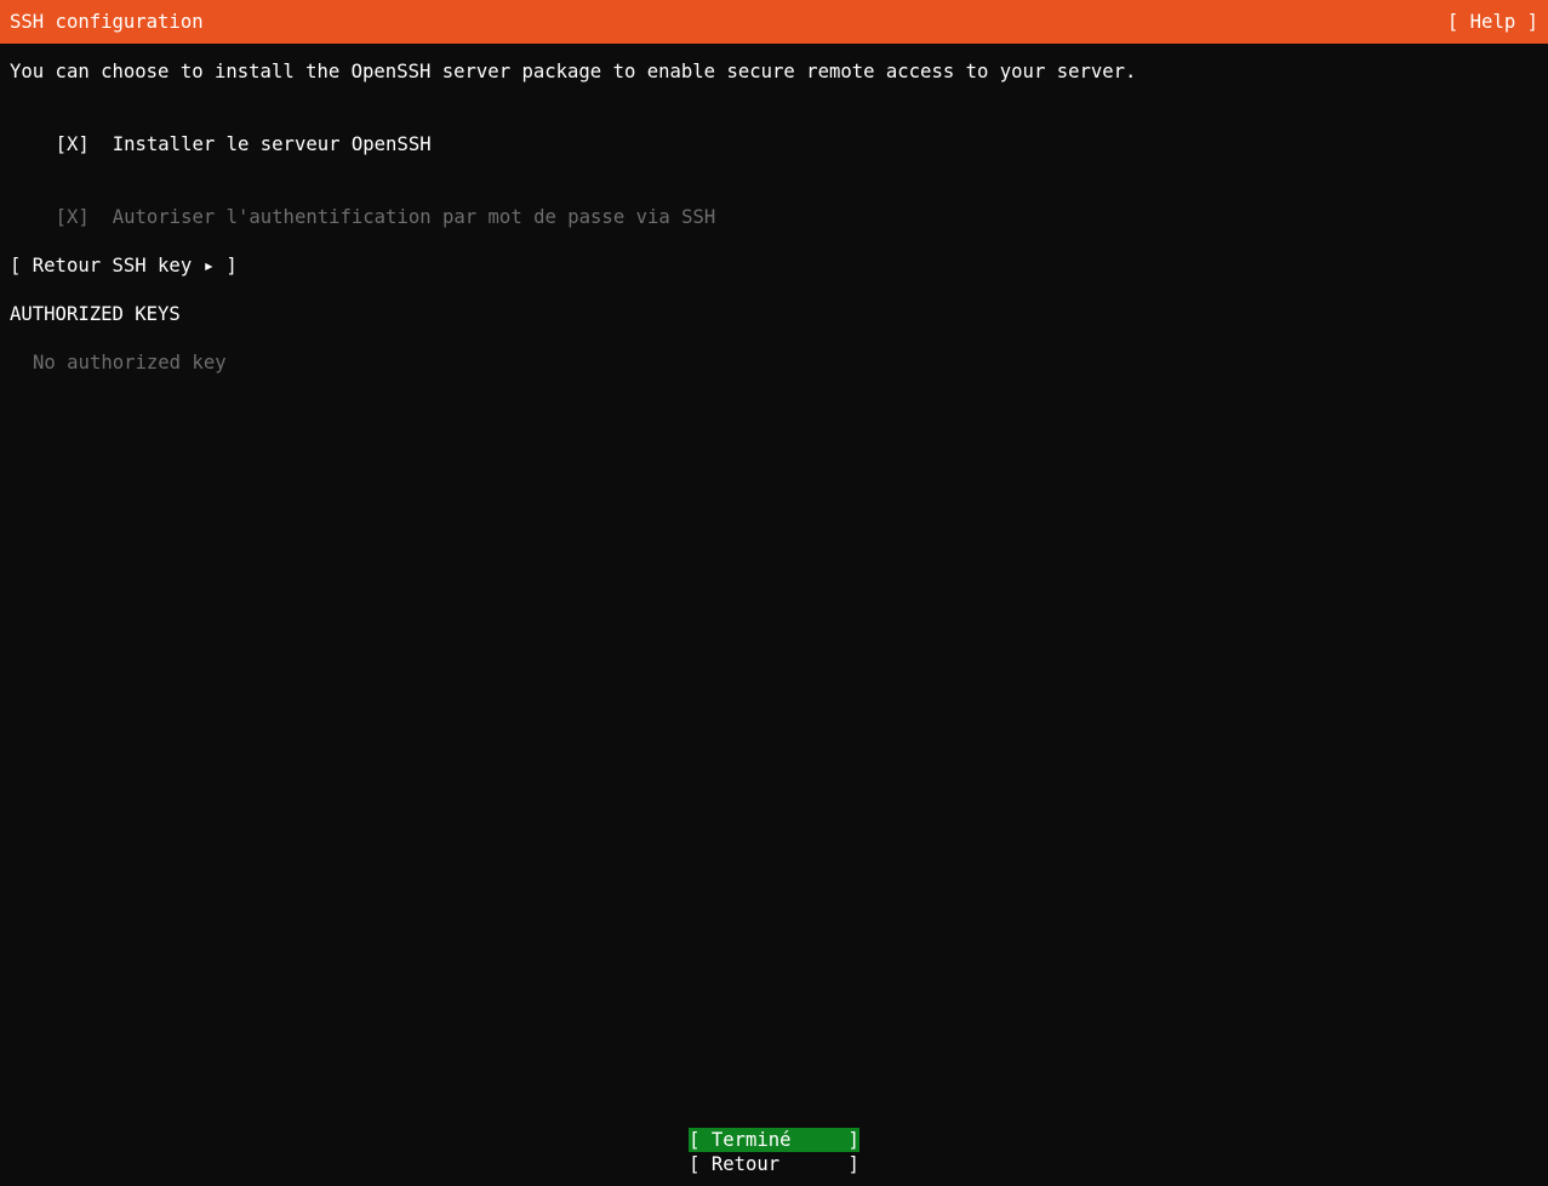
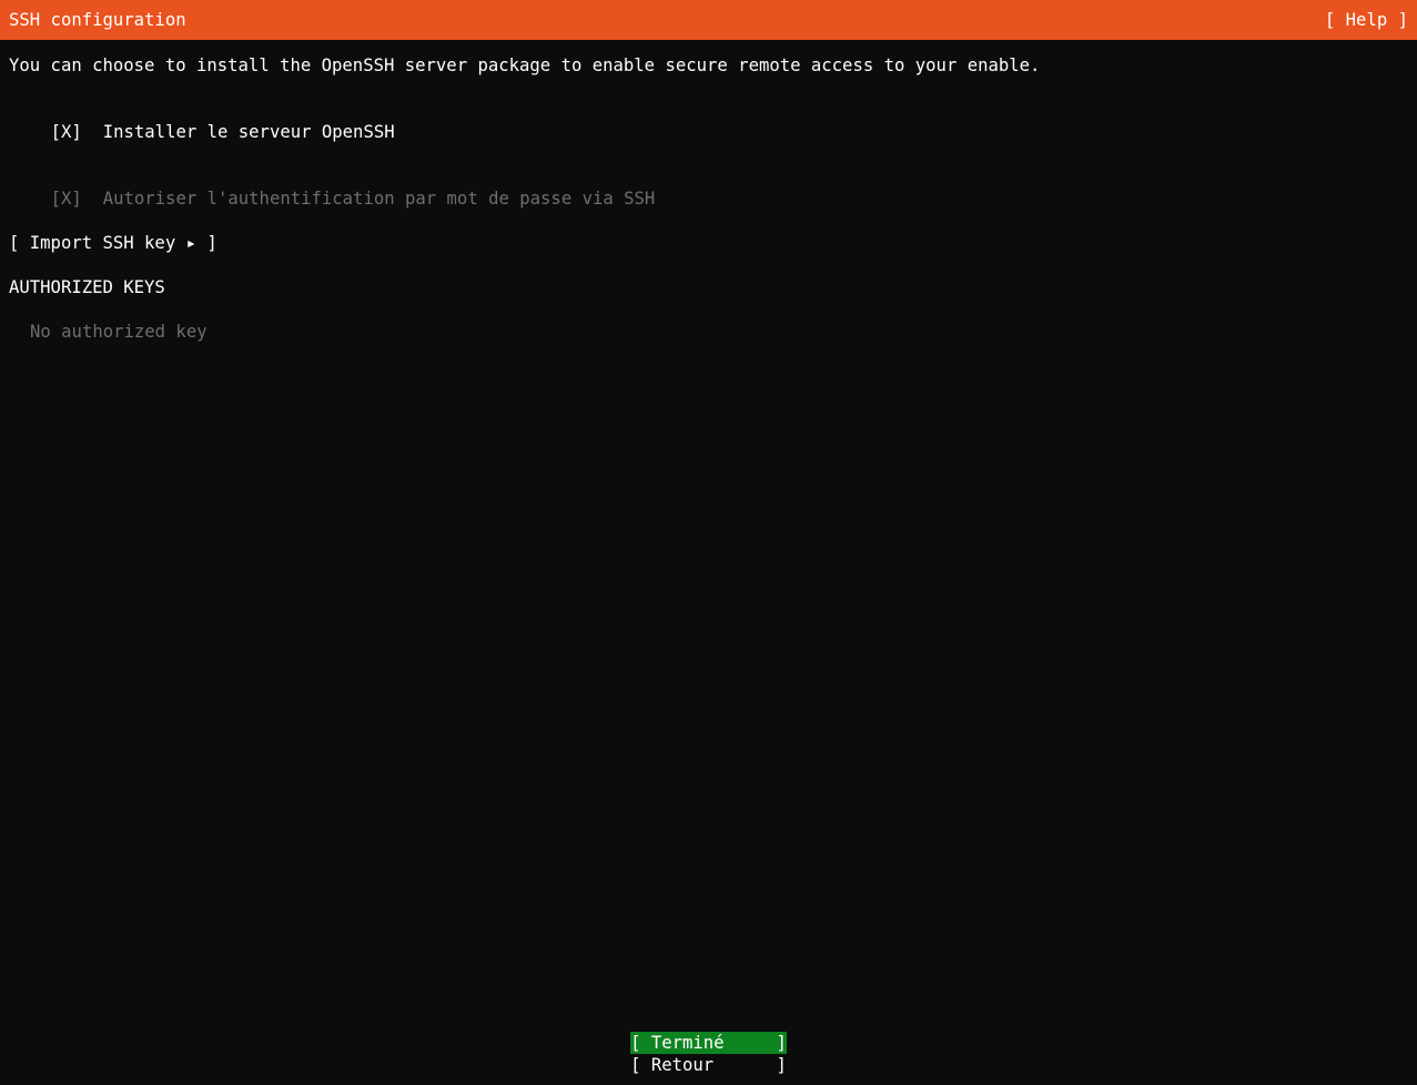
  SSH configuration
  [ Help ]
- You can choose to install the OpenSSH server package to enable secure remote access to your server.
+ You can choose to install the OpenSSH server package to enable secure remote access to your enable.
  [X] Installer le serveur OpenSSH
  [X] Autoriser l'authentification par mot de passe via SSH
- [ Retour SSH key ▸ ]
+ [ Import SSH key ▸ ]
  AUTHORIZED KEYS
  No authorized key
  [ Terminé ]
  [ Retour ]
